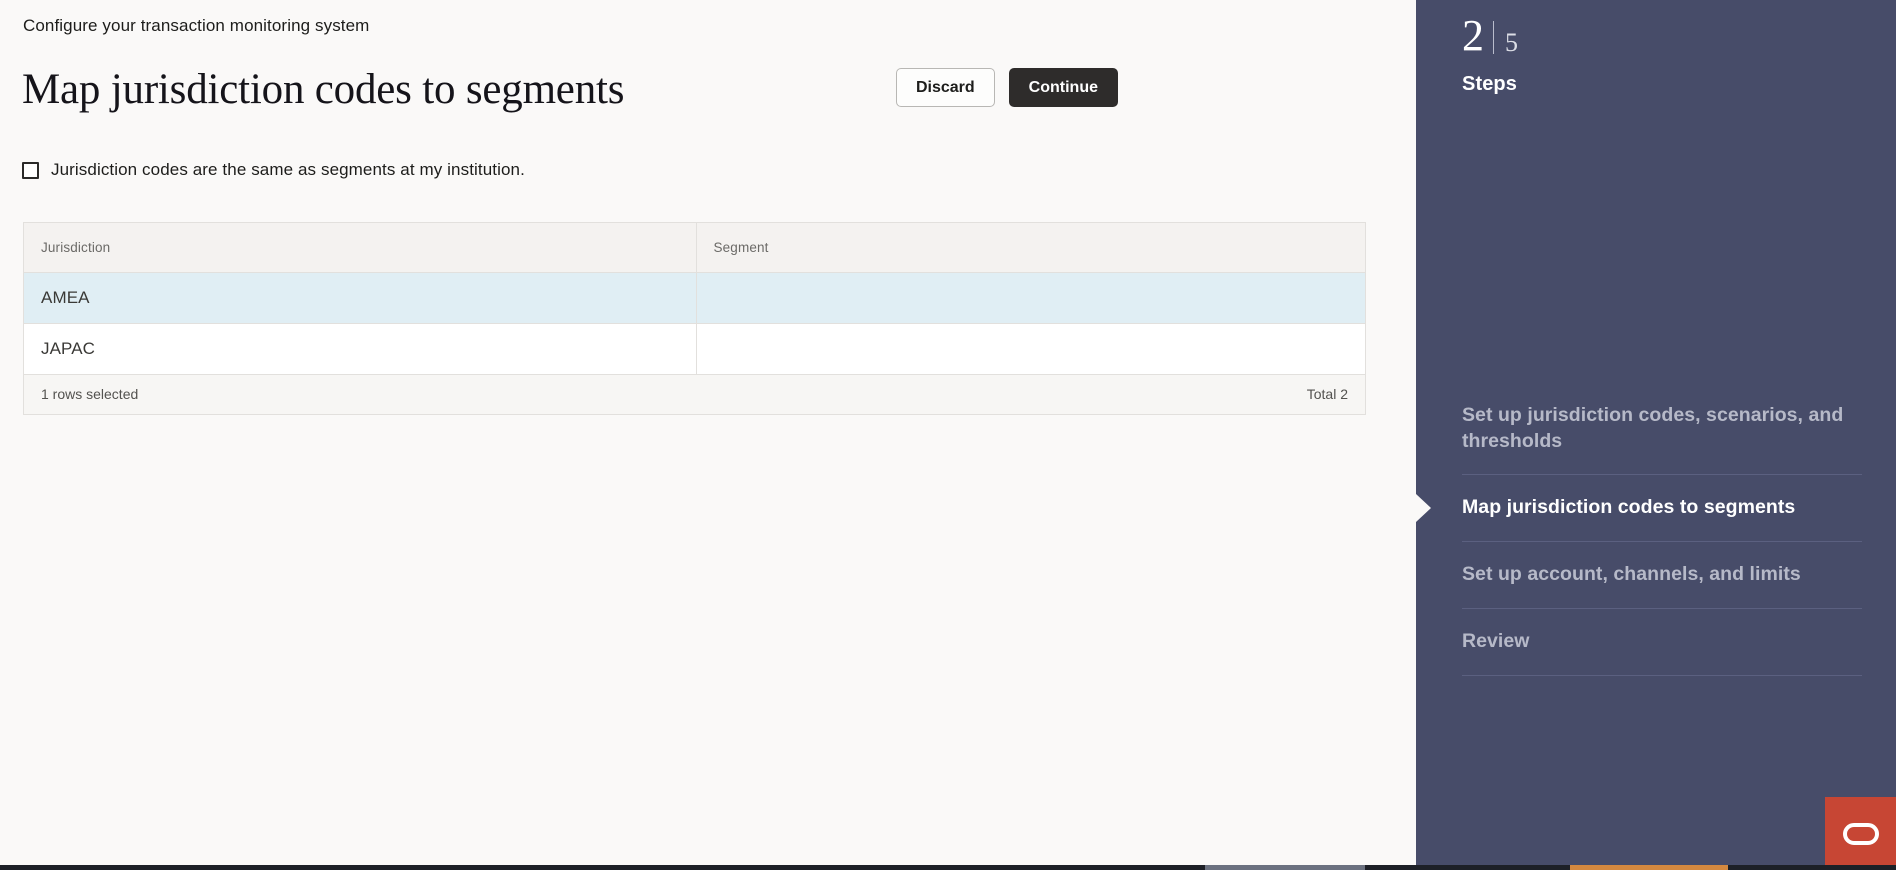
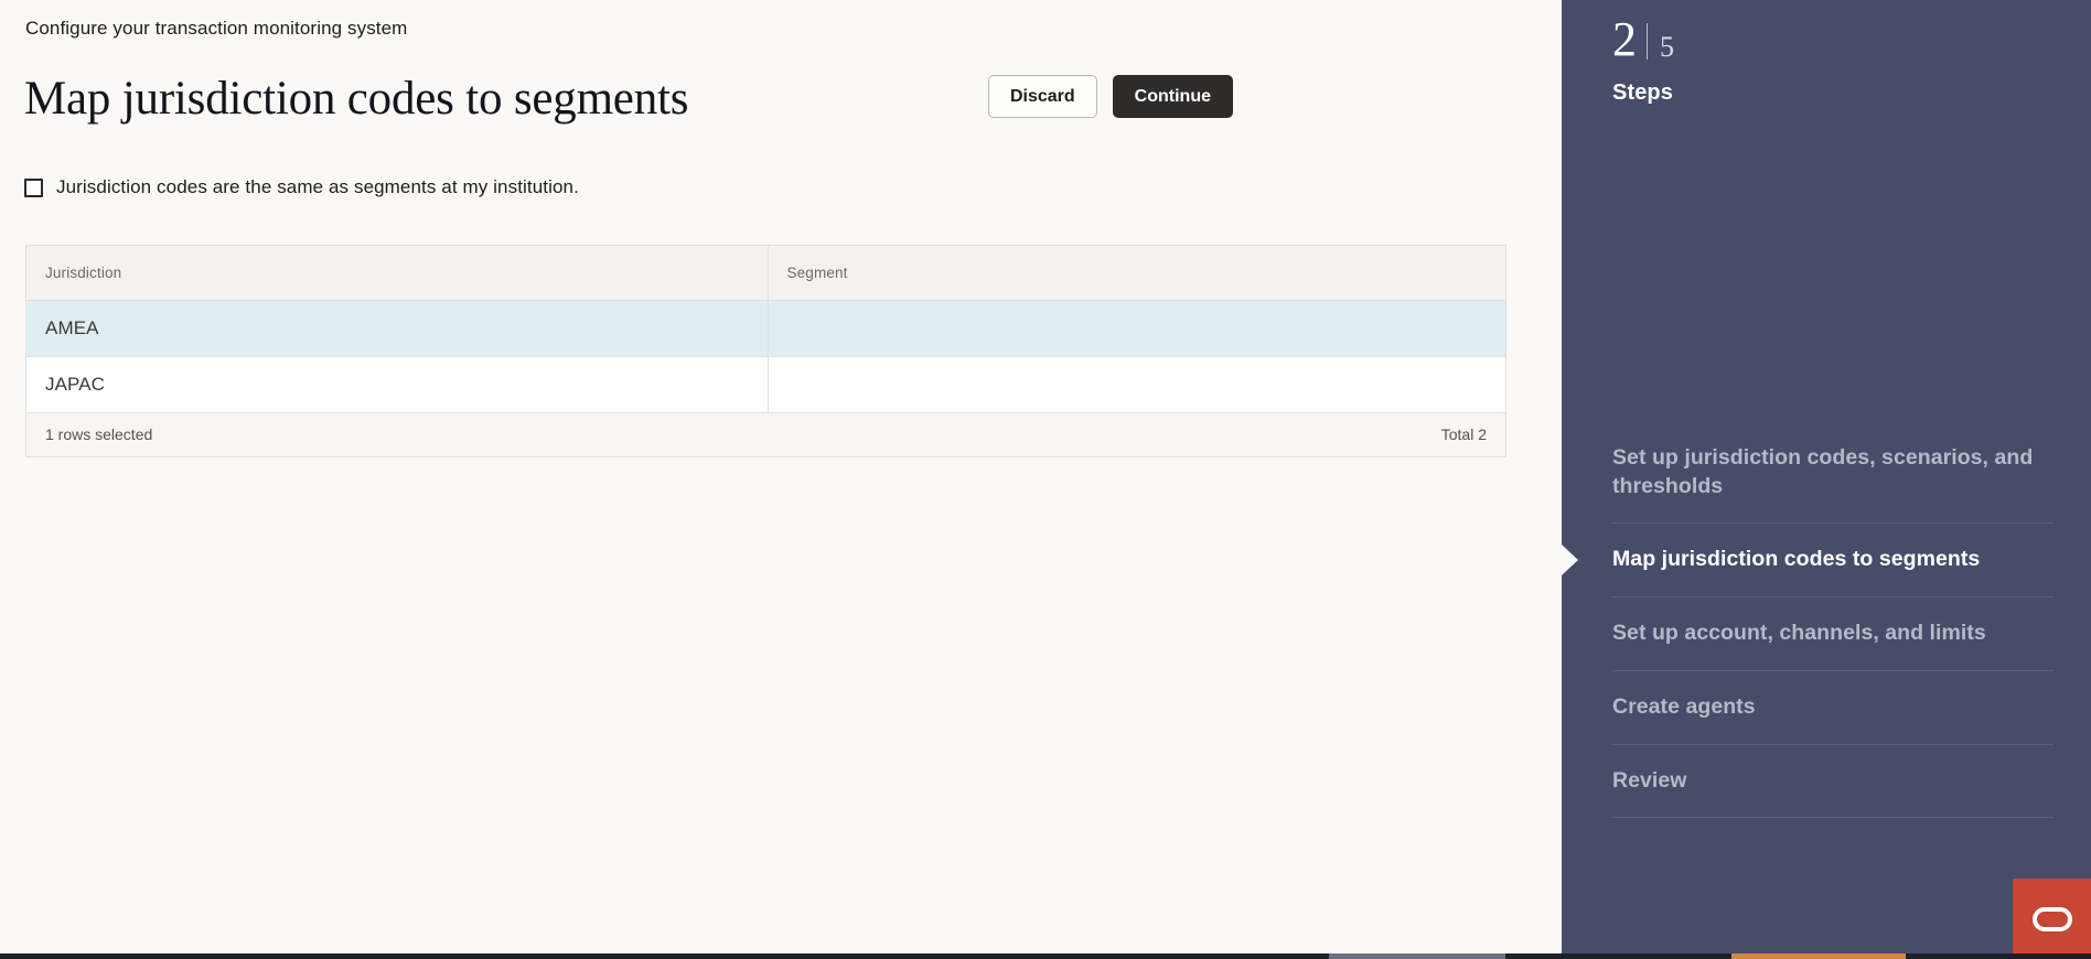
  Configure your transaction monitoring system
  Map jurisdiction codes to segments
  Discard
  Continue
  Jurisdiction codes are the same as segments at my institution.
  Jurisdiction	Segment
  AMEA
  JAPAC
  1 rows selected
  Total 2
  2
  5
  Steps
  Set up jurisdiction codes, scenarios, and thresholds
  Map jurisdiction codes to segments
  Set up account, channels, and limits
+ Create agents
  Review
